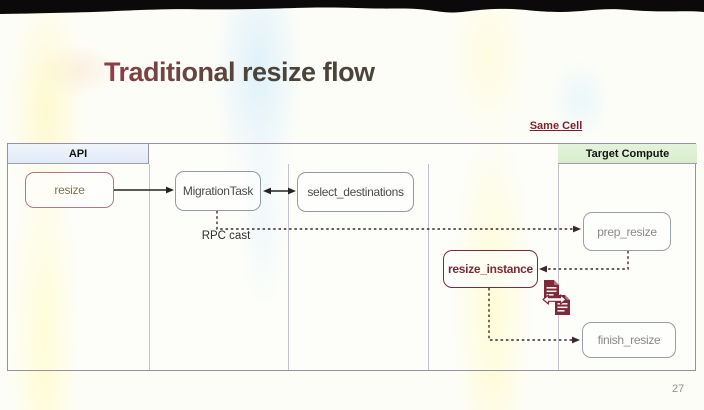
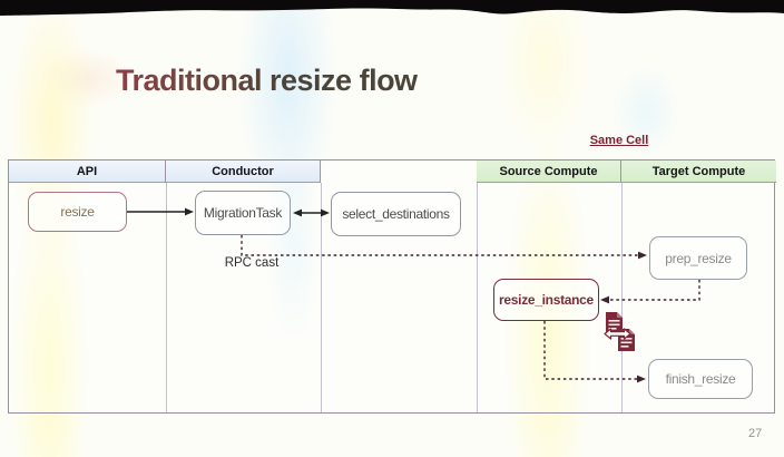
  Traditional resize flow
  Same Cell
  API
+ Conductor
+ Source Compute
  Target Compute
  resize
  MigrationTask
  select_destinations
  prep_resize
  resize_instance
  finish_resize
  RPC cast
  27
